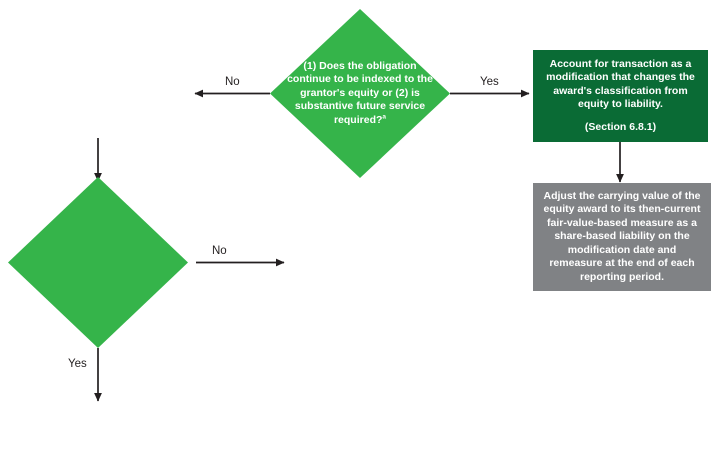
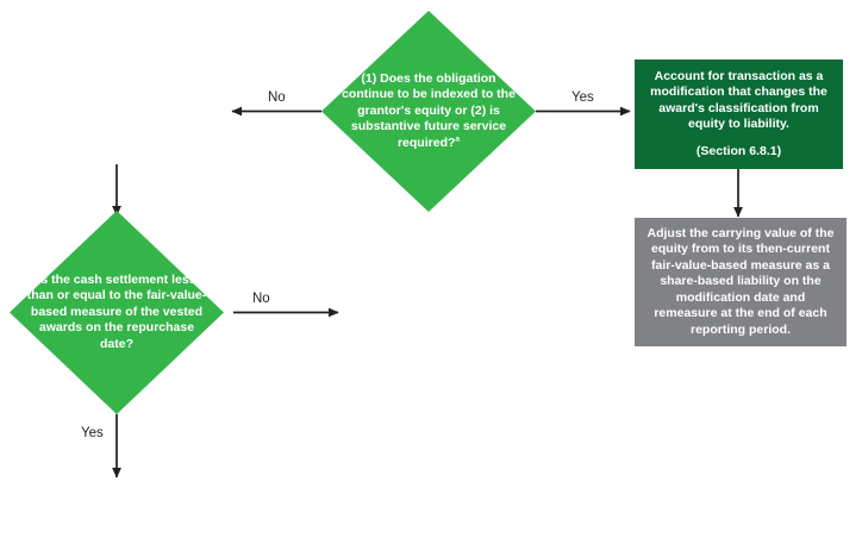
  (1) Does the obligation continue to be indexed to the grantor's equity or (2) is substantive future service required?
  Account for transaction as a modification that changes the award's classification from equity to liability.
  (Section 6.8.1)
- Adjust the carrying value of the equity award to its then-current fair-value-based measure as a share-based liability on the modification date and remeasure at the end of each reporting period.
+ Adjust the carrying value of the equity from to its then-current fair-value-based measure as a share-based liability on the modification date and remeasure at the end of each reporting period.
+ Is the cash settlement less than or equal to the fair-value-based measure of the vested awards on the repurchase date?
  No
  Yes
  No
  Yes
